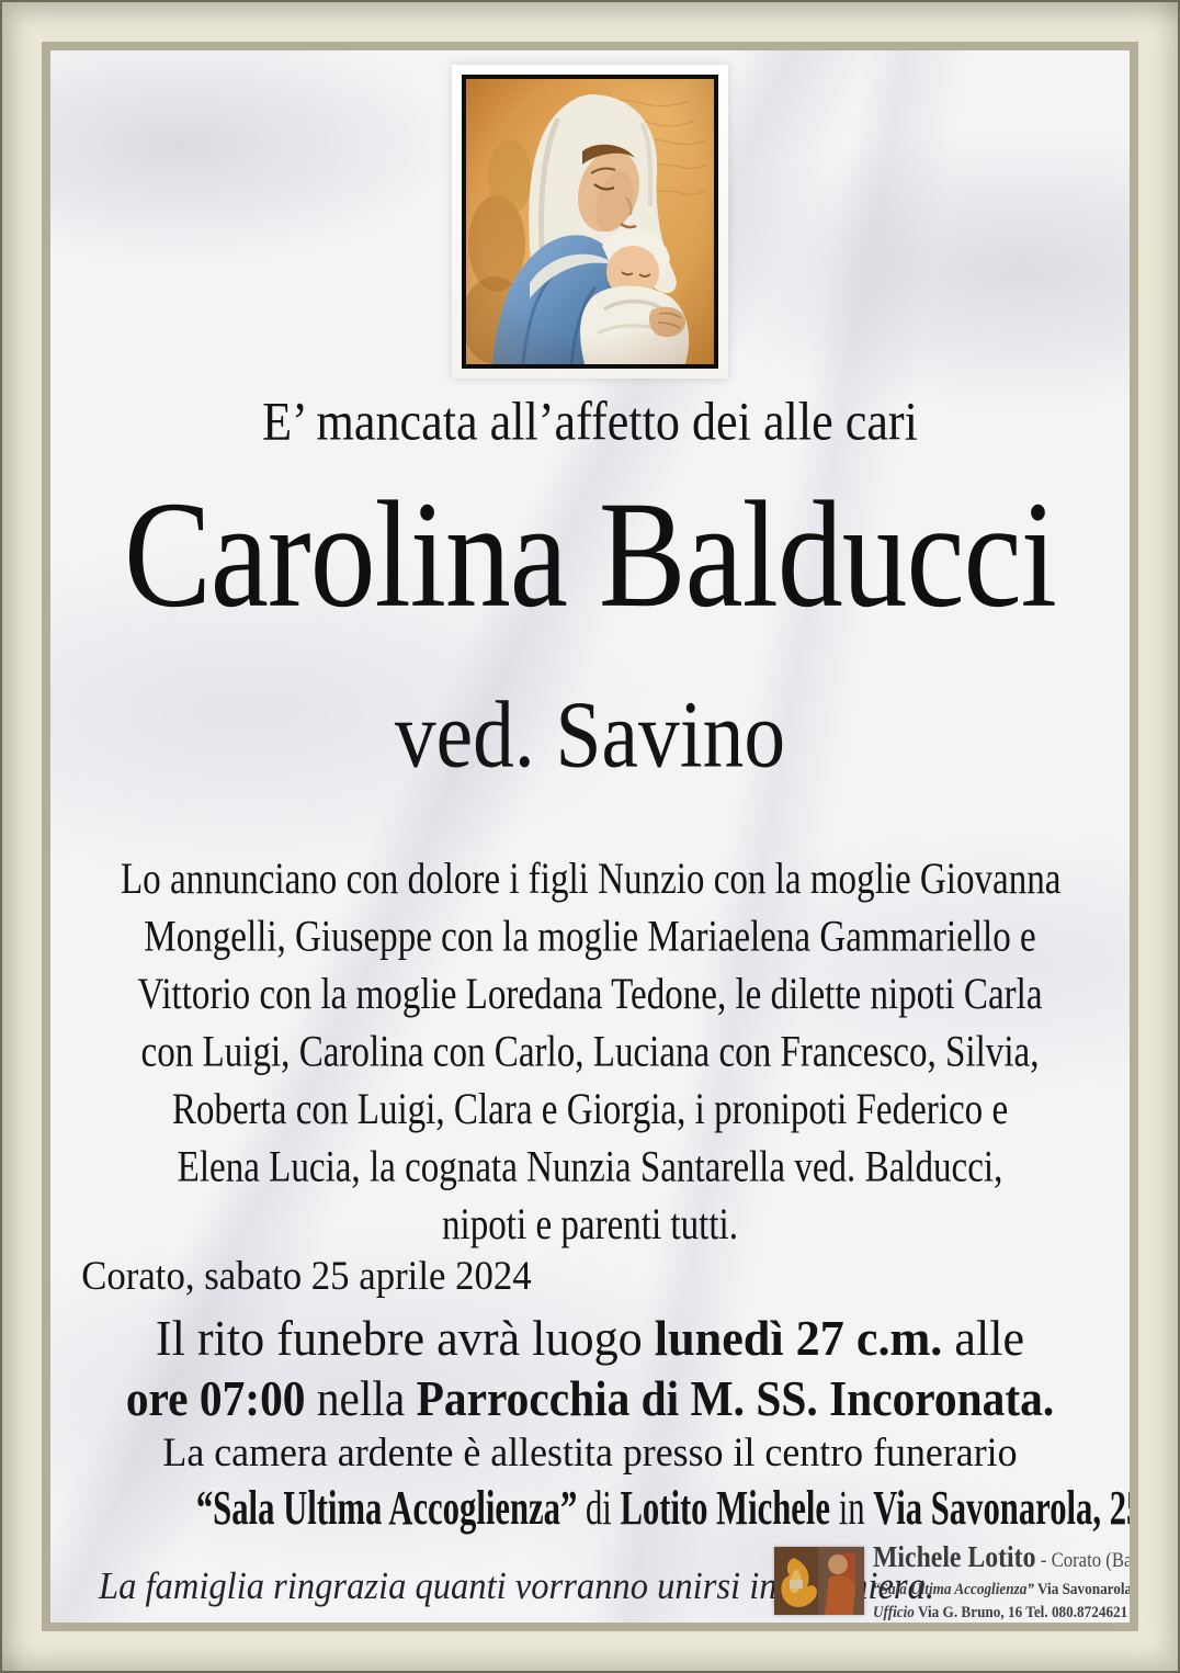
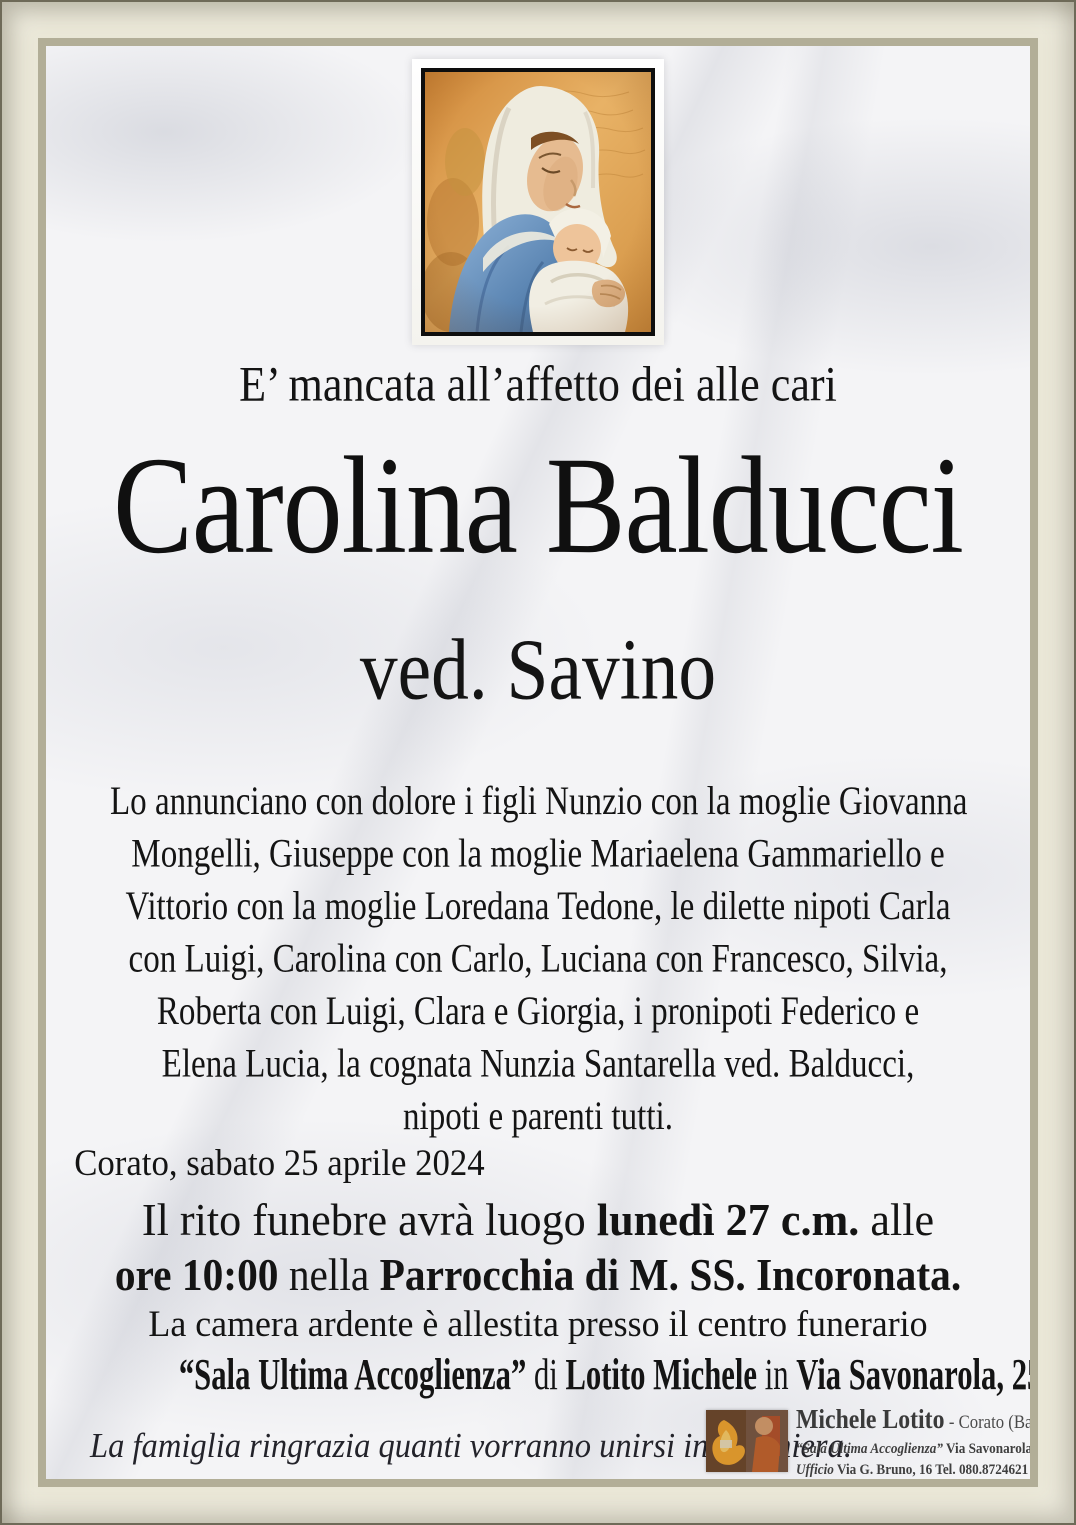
  E’ mancata all’affetto dei alle cari
  Carolina Balducci
  ved. Savino
  Lo annunciano con dolore i figli Nunzio con la moglie Giovanna
  Mongelli, Giuseppe con la moglie Mariaelena Gammariello e
  Vittorio con la moglie Loredana Tedone, le dilette nipoti Carla
  con Luigi, Carolina con Carlo, Luciana con Francesco, Silvia,
  Roberta con Luigi, Clara e Giorgia, i pronipoti Federico e
  Elena Lucia, la cognata Nunzia Santarella ved. Balducci,
  nipoti e parenti tutti.
  Corato, sabato 25 aprile 2024
  Il rito funebre avrà luogo lunedì 27 c.m. alle
- ore 07:00 nella Parrocchia di M. SS. Incoronata.
+ ore 10:00 nella Parrocchia di M. SS. Incoronata.
  La camera ardente è allestita presso il centro funerario
  “Sala Ultima Accoglienza” di Lotito Michele in Via Savonarola, 2
  La famiglia ringrazia quanti vorranno unirsi iniera.
  Michele Lotito - Corato (Ba
  “Sala Ultima Accoglienza” Via Savonarola
  Ufficio Via G. Bruno, 16 Tel. 080.8724621
